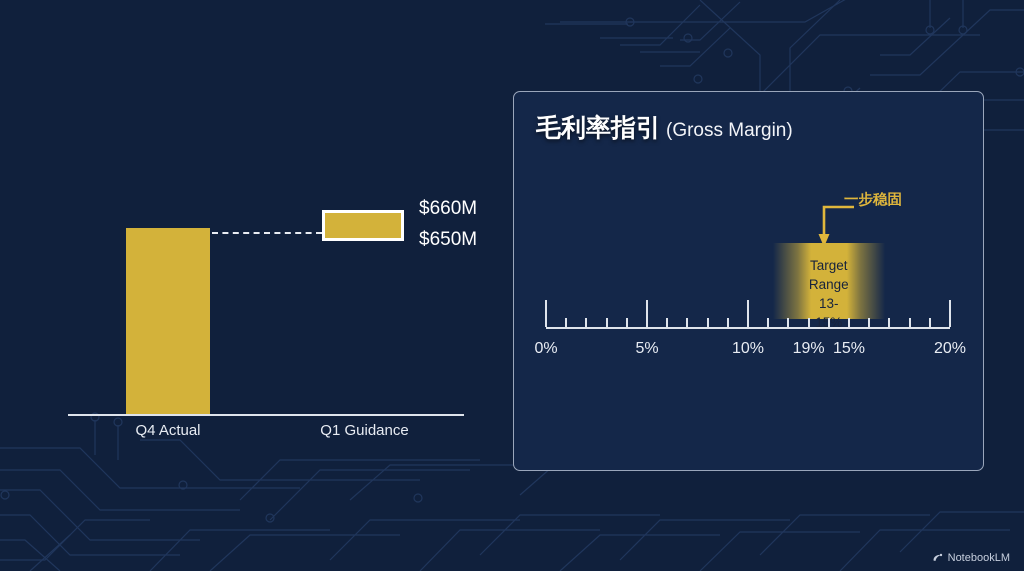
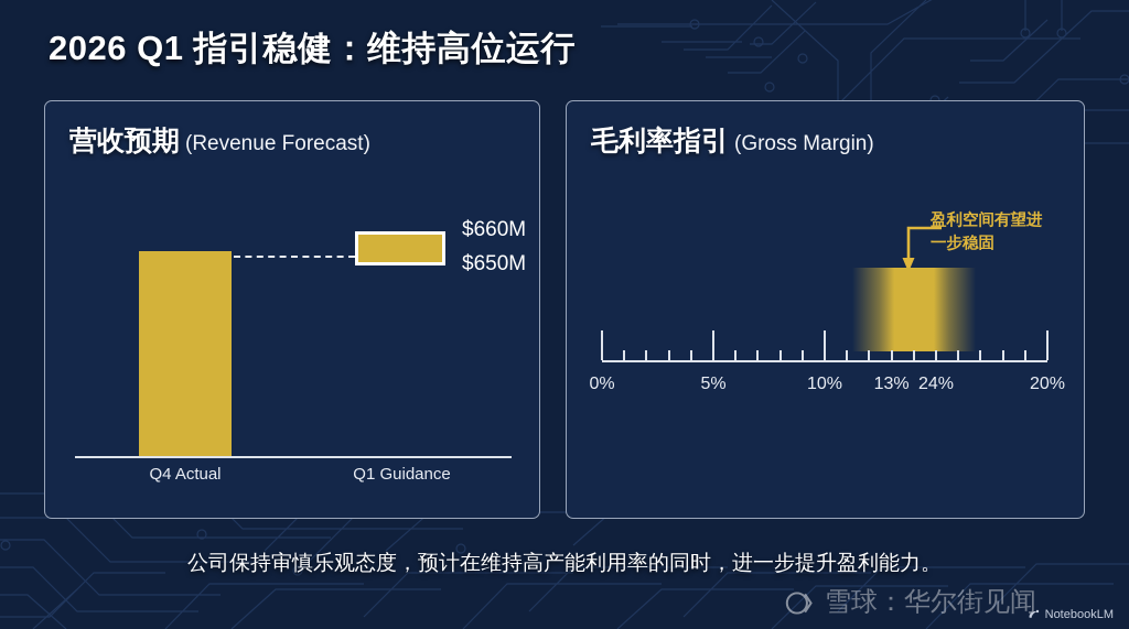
+ 2026 Q1 指引稳健：维持高位运行
+ 营收预期 (Revenue Forecast)
  $660M
  $650M
  Q4 Actual
  Q1 Guidance
  毛利率指引 (Gross Margin)
+ 盈利空间有望进
  一步稳固
- Target
- Range
- 13-15%
  0%
  5%
  10%
- 19%
+ 13%
- 15%
+ 24%
  20%
+ 公司保持审慎乐观态度，预计在维持高产能利用率的同时，进一步提升盈利能力。
+ 雪球：华尔街见闻
  NotebookLM
